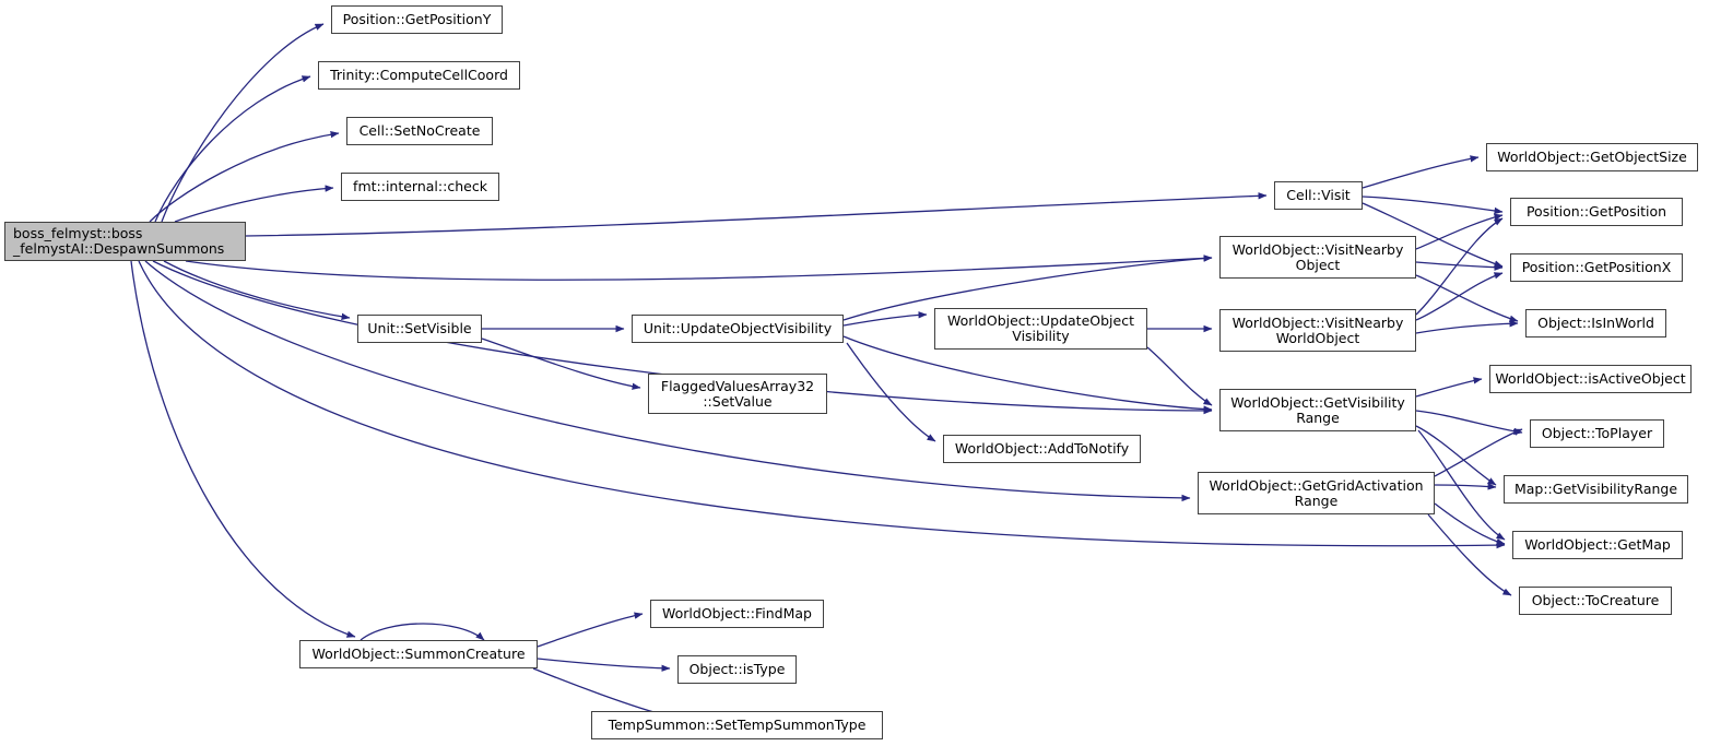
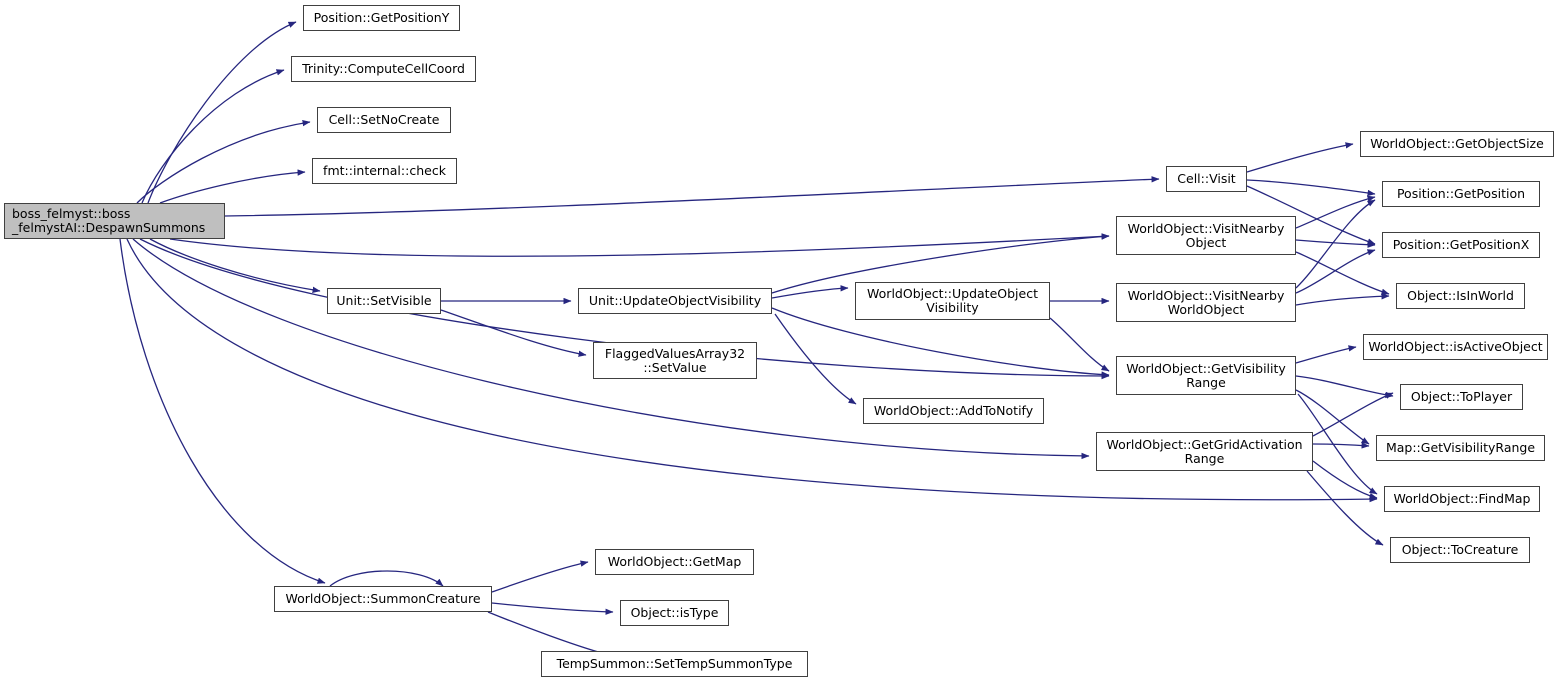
  boss_felmyst::boss
  _felmystAI::DespawnSummons
  Position::GetPositionY
  Trinity::ComputeCellCoord
  Cell::SetNoCreate
  fmt::internal::check
  Unit::SetVisible
  Unit::UpdateObjectVisibility
  FlaggedValuesArray32
  ::SetValue
  WorldObject::UpdateObject
  Visibility
  WorldObject::AddToNotify
  Cell::Visit
  WorldObject::VisitNearby
  Object
  WorldObject::VisitNearby
  WorldObject
  WorldObject::GetVisibility
  Range
  WorldObject::GetGridActivation
  Range
  WorldObject::GetObjectSize
  Position::GetPosition
  Position::GetPositionX
  Object::IsInWorld
  WorldObject::isActiveObject
  Object::ToPlayer
  Map::GetVisibilityRange
- WorldObject::GetMap
+ WorldObject::FindMap
  Object::ToCreature
  WorldObject::SummonCreature
- WorldObject::FindMap
+ WorldObject::GetMap
  Object::isType
  TempSummon::SetTempSummonType
